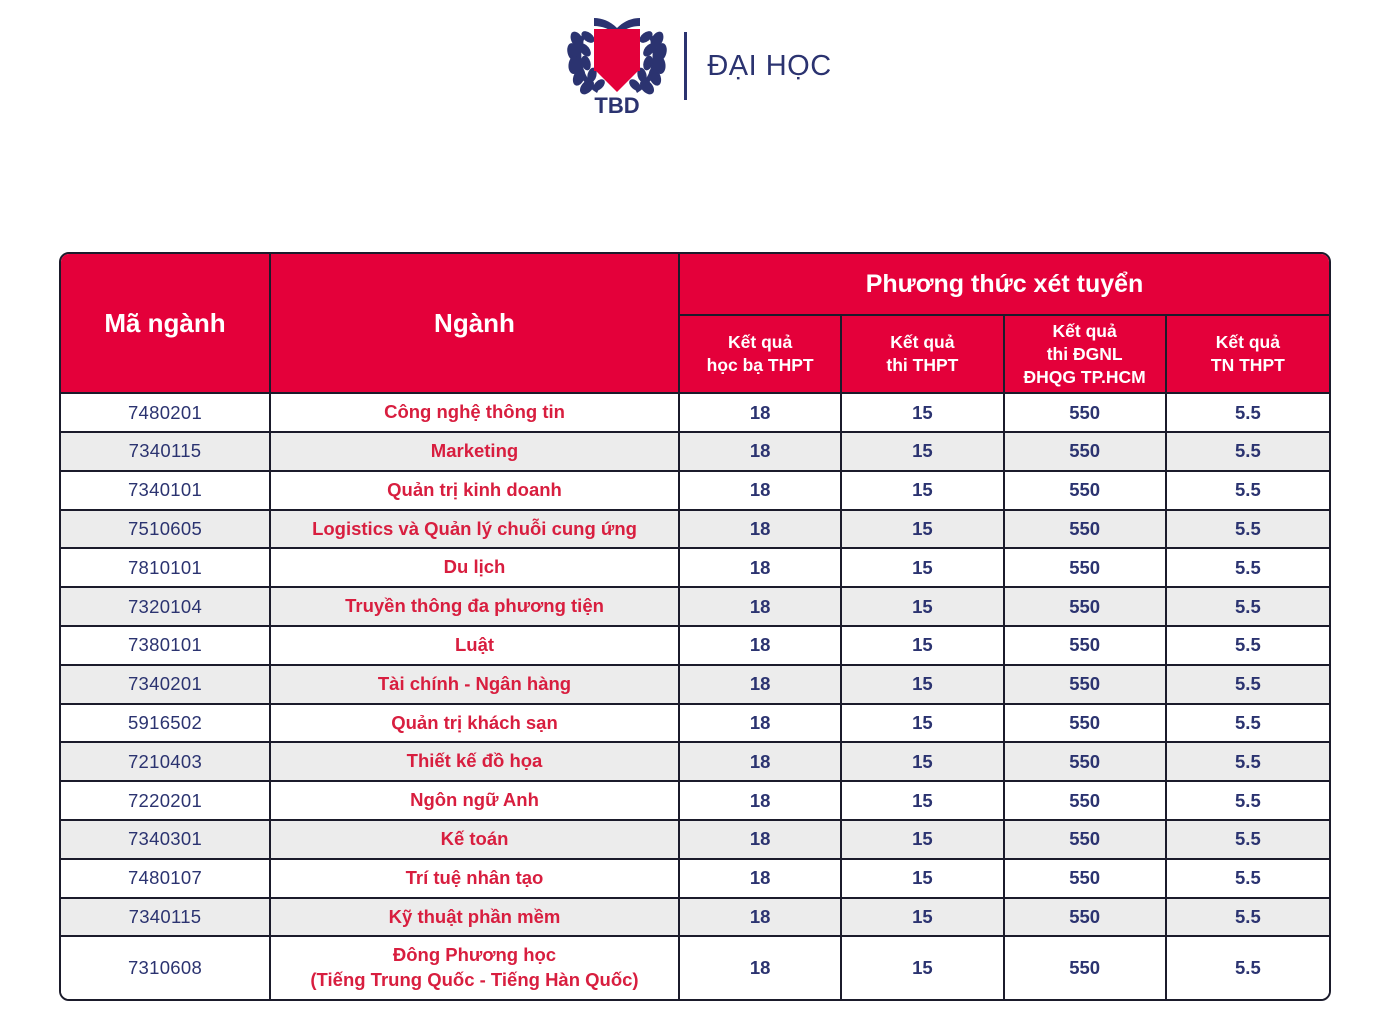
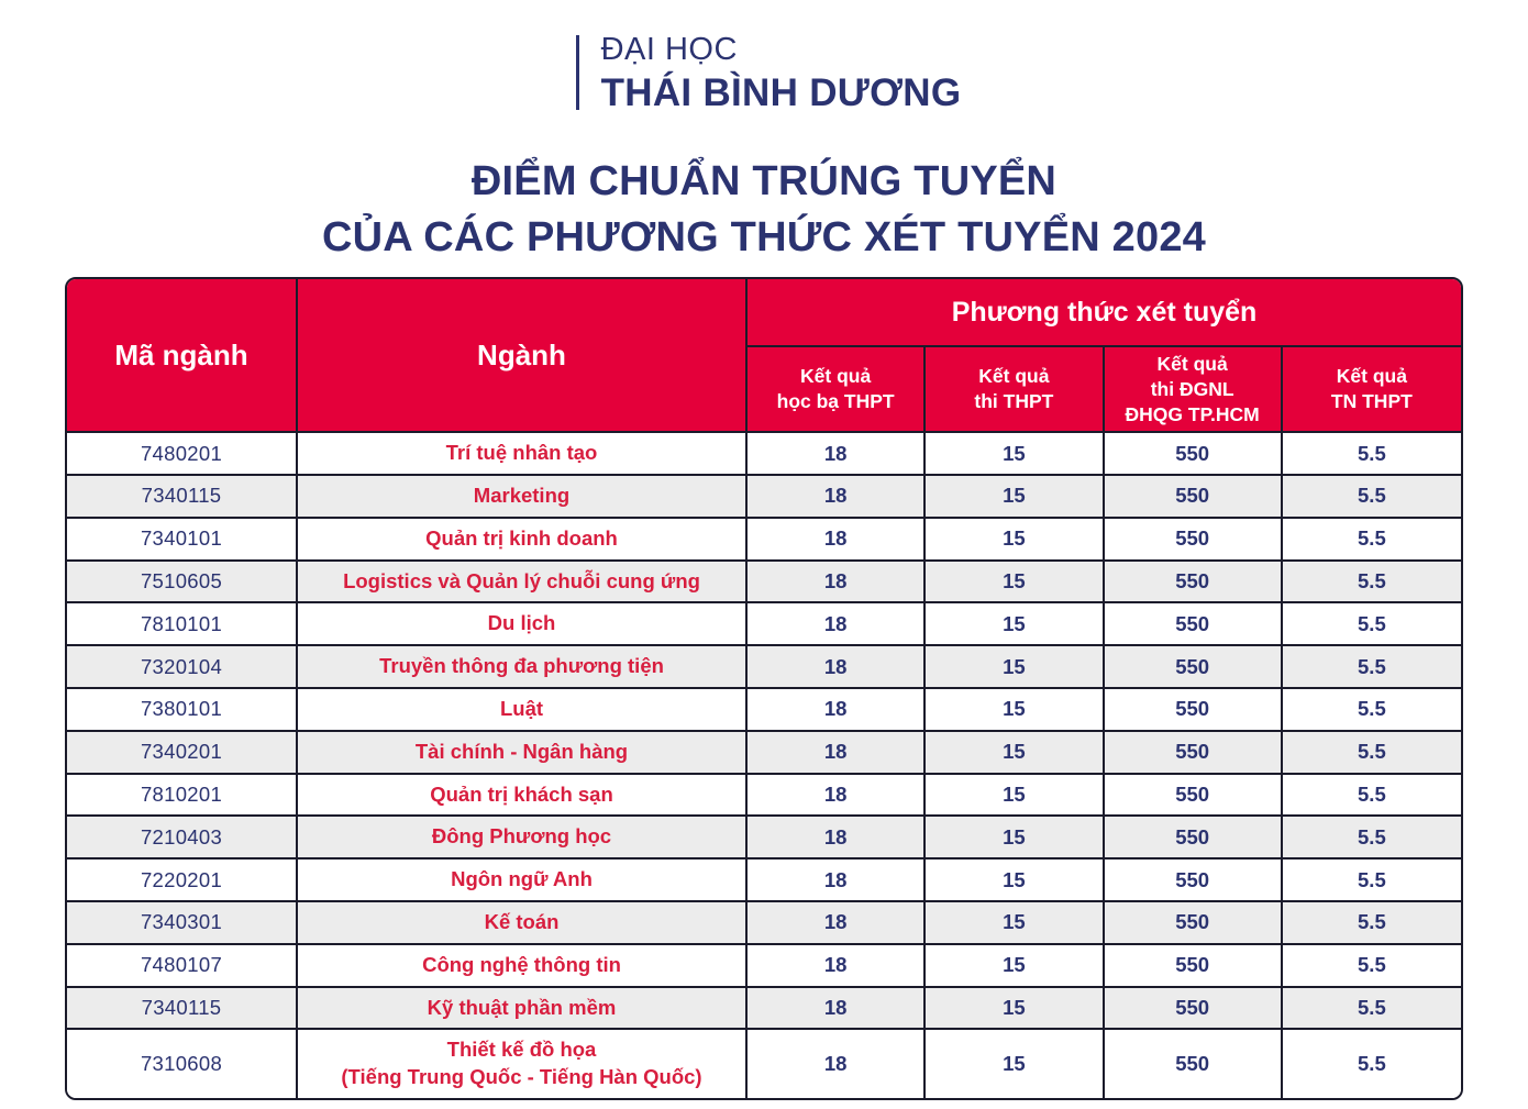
- TBD
  ĐẠI HỌC
+ THÁI BÌNH DƯƠNG
+ ĐIỂM CHUẨN TRÚNG TUYỂN
+ CỦA CÁC PHƯƠNG THỨC XÉT TUYỂN 2024
  Mã ngành	Ngành	Phương thức xét tuyển
  Kết quả học bạ THPT	Kết quả thi THPT	Kết quả thi ĐGNL ĐHQG TP.HCM	Kết quả TN THPT
- 7480201	Công nghệ thông tin	18	15	550	5.5
+ 7480201	Trí tuệ nhân tạo	18	15	550	5.5
  7340115	Marketing	18	15	550	5.5
  7340101	Quản trị kinh doanh	18	15	550	5.5
  7510605	Logistics và Quản lý chuỗi cung ứng	18	15	550	5.5
  7810101	Du lịch	18	15	550	5.5
  7320104	Truyền thông đa phương tiện	18	15	550	5.5
  7380101	Luật	18	15	550	5.5
  7340201	Tài chính - Ngân hàng	18	15	550	5.5
- 5916502	Quản trị khách sạn	18	15	550	5.5
+ 7810201	Quản trị khách sạn	18	15	550	5.5
- 7210403	Thiết kế đồ họa	18	15	550	5.5
+ 7210403	Đông Phương học	18	15	550	5.5
  7220201	Ngôn ngữ Anh	18	15	550	5.5
  7340301	Kế toán	18	15	550	5.5
- 7480107	Trí tuệ nhân tạo	18	15	550	5.5
+ 7480107	Công nghệ thông tin	18	15	550	5.5
  7340115	Kỹ thuật phần mềm	18	15	550	5.5
- 7310608	Đông Phương học(Tiếng Trung Quốc - Tiếng Hàn Quốc)	18	15	550	5.5
+ 7310608	Thiết kế đồ họa(Tiếng Trung Quốc - Tiếng Hàn Quốc)	18	15	550	5.5
